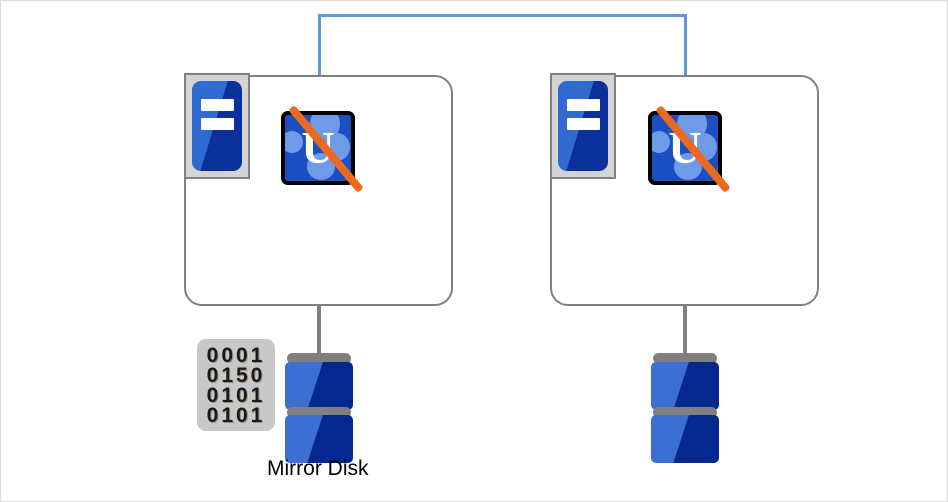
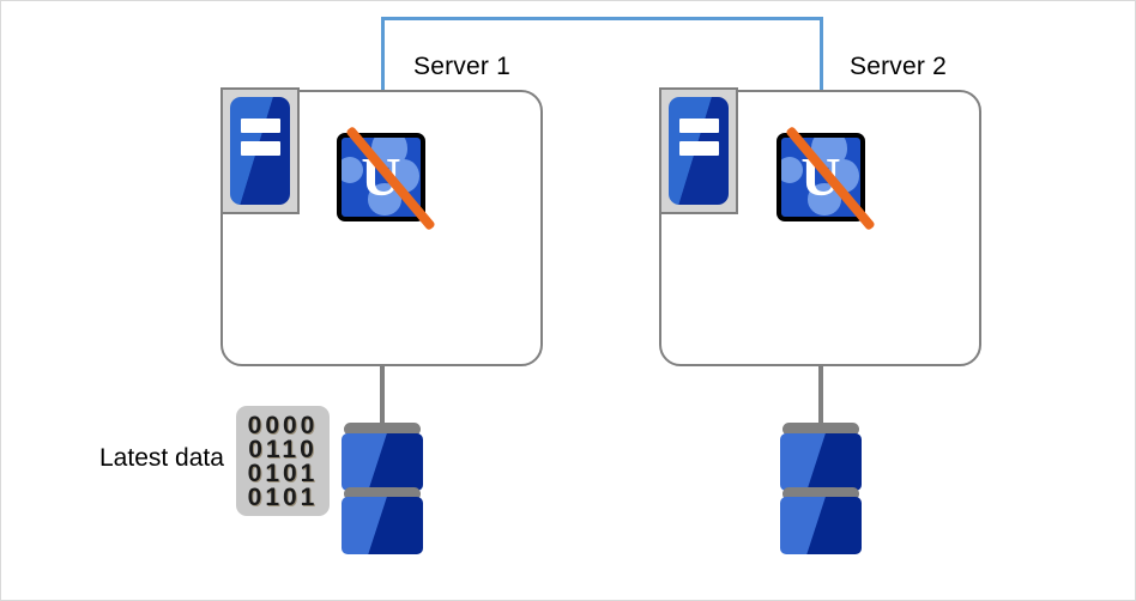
+ Server 1
  U
- Mirror Disk
- 0001
+ 0000
- 0150
+ 0110
  0101
  0101
+ Latest data
+ Server 2
  U
